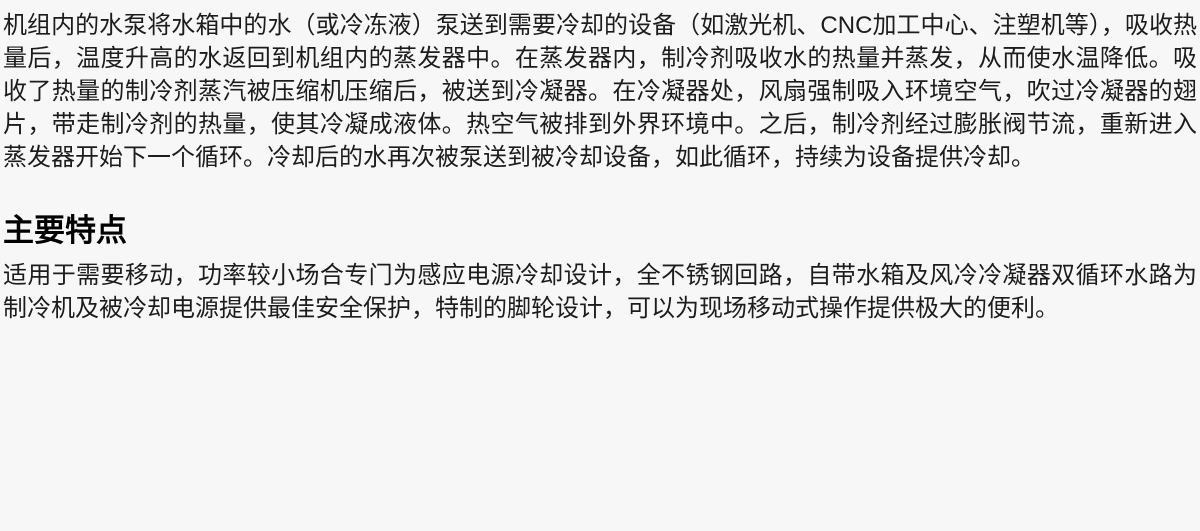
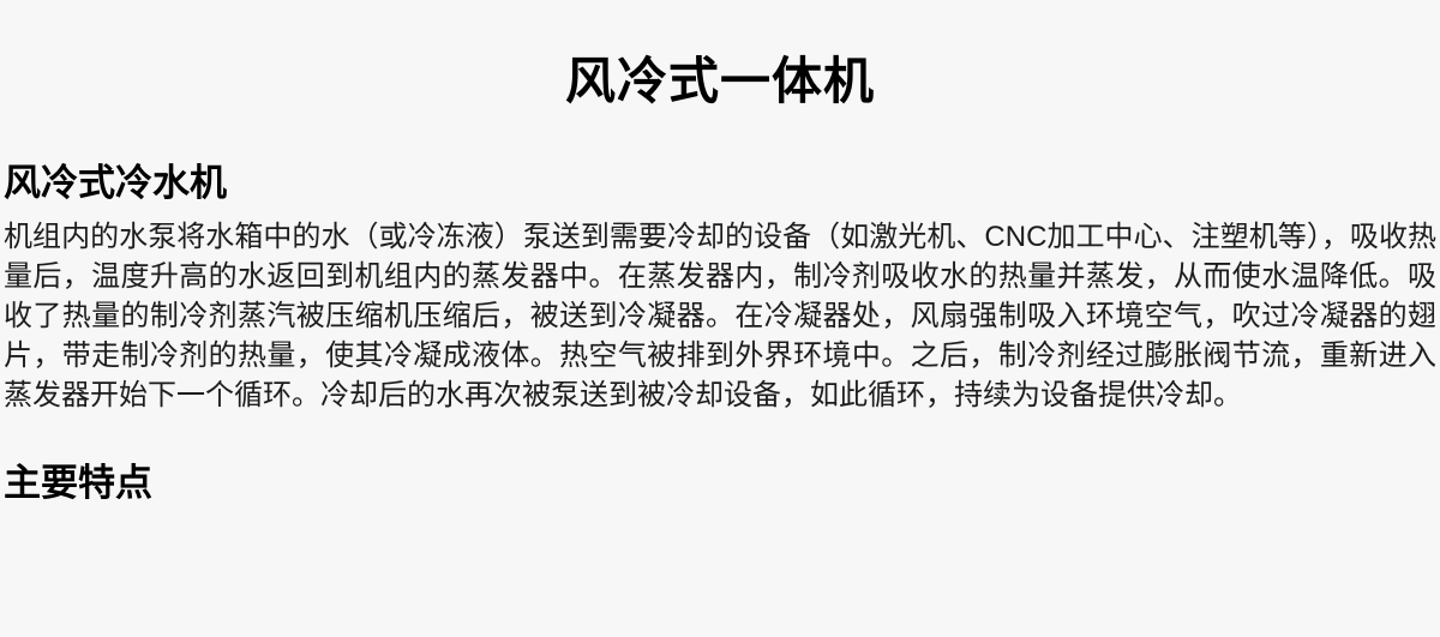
+ 风冷式一体机
+ 风冷式冷水机
  机组内的水泵将水箱中的水（或冷冻液）泵送到需要冷却的设备（如激光机、CNC加工中心、注塑机等），吸收热量后，温度升高的水返回到机组内的蒸发器中。在蒸发器内，制冷剂吸收水的热量并蒸发，从而使水温降低。吸收了热量的制冷剂蒸汽被压缩机压缩后，被送到冷凝器。在冷凝器处，风扇强制吸入环境空气，吹过冷凝器的翅片，带走制冷剂的热量，使其冷凝成液体。热空气被排到外界环境中。之后，制冷剂经过膨胀阀节流，重新进入蒸发器开始下一个循环。冷却后的水再次被泵送到被冷却设备，如此循环，持续为设备提供冷却。
  主要特点
- 适用于需要移动，功率较小场合专门为感应电源冷却设计，全不锈钢回路，自带水箱及风冷冷凝器双循环水路为制冷机及被冷却电源提供最佳安全保护，特制的脚轮设计，可以为现场移动式操作提供极大的便利。
